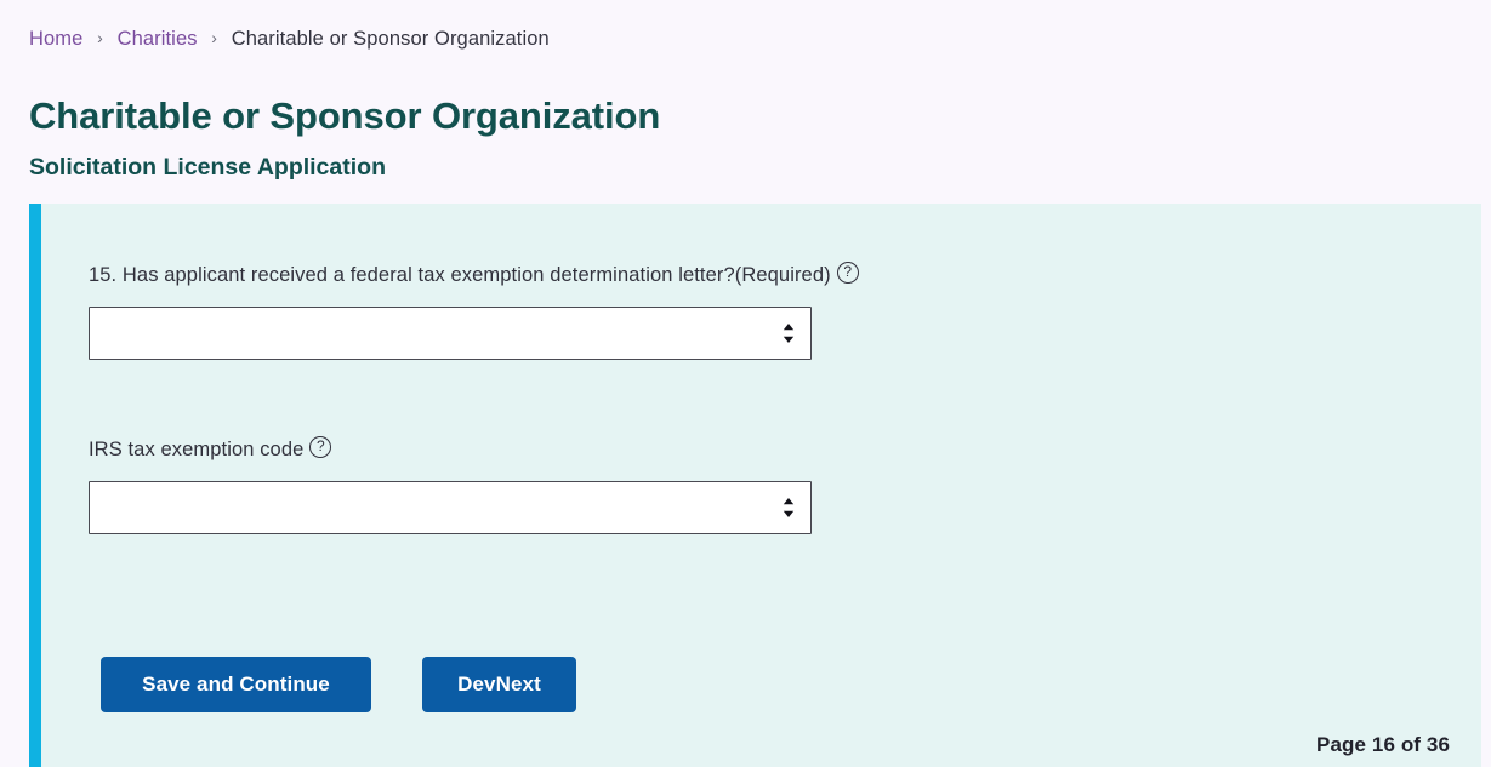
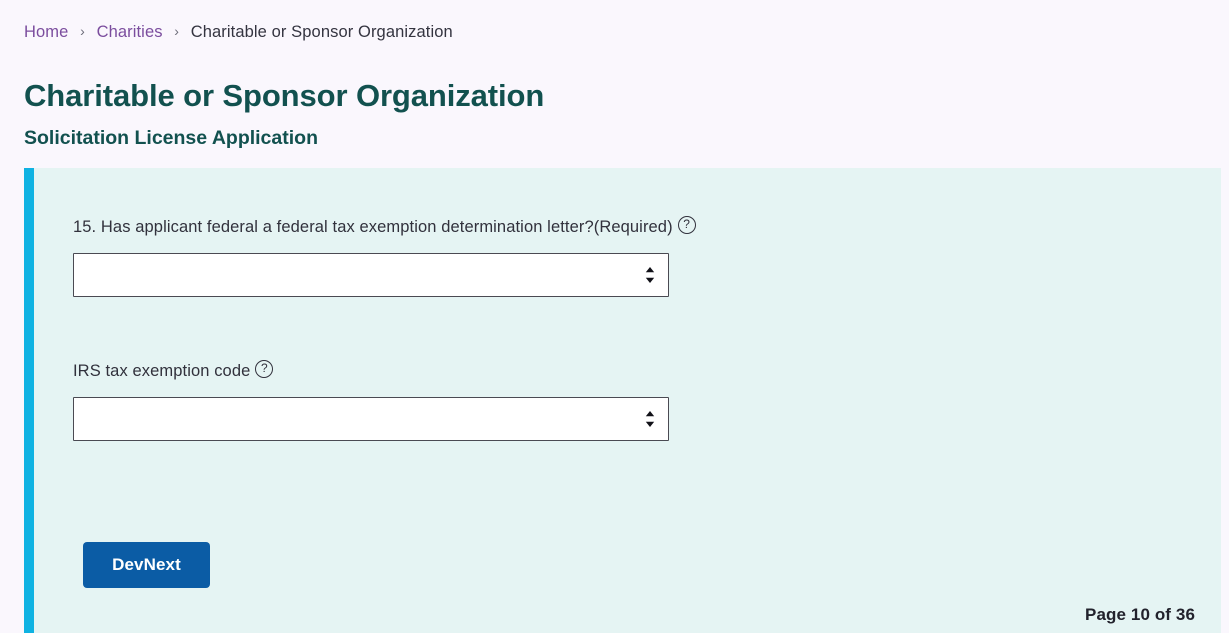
  Home › Charities › Charitable or Sponsor Organization
  Charitable or Sponsor Organization
  Solicitation License Application
- 15. Has applicant received a federal tax exemption determination letter?(Required)
+ 15. Has applicant federal a federal tax exemption determination letter?(Required)
  IRS tax exemption code
- Save and Continue
  DevNext
- Page 16 of 36
+ Page 10 of 36
